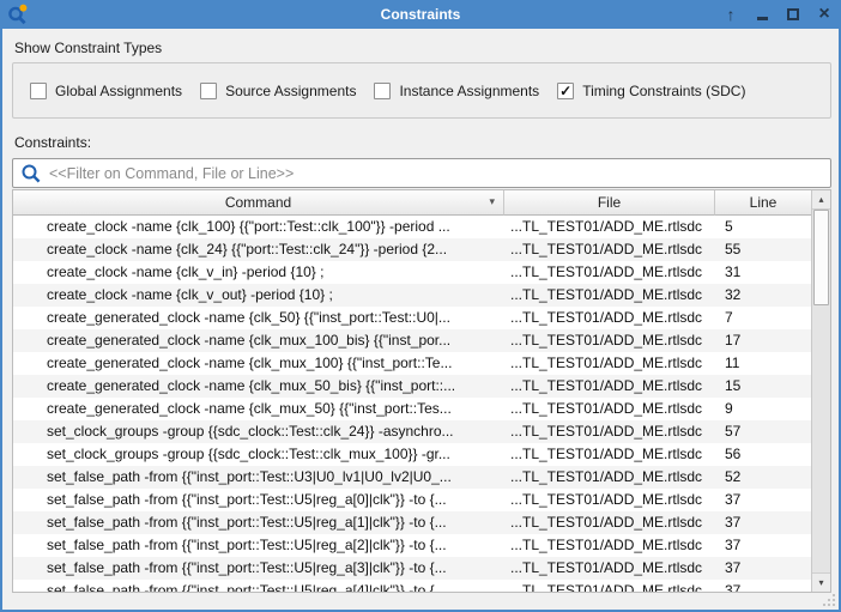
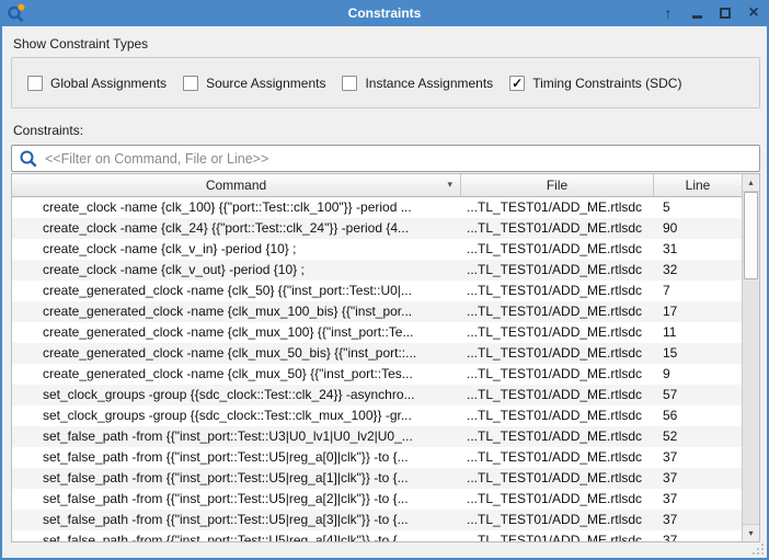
  Constraints
  ↑
  ×
  Show Constraint Types
  Global Assignments
  Source Assignments
  Instance Assignments
  ✓
  Timing Constraints (SDC)
  Constraints:
  <<Filter on Command, File or Line>>
  Command
  ▾
  File
  Line
  create_clock -name {clk_100} {{"port::Test::clk_100"}} -period ...
  ...TL_TEST01/ADD_ME.rtlsdc
  5
- create_clock -name {clk_24} {{"port::Test::clk_24"}} -period {2...
+ create_clock -name {clk_24} {{"port::Test::clk_24"}} -period {4...
  ...TL_TEST01/ADD_ME.rtlsdc
- 55
+ 90
  create_clock -name {clk_v_in} -period {10} ;
  ...TL_TEST01/ADD_ME.rtlsdc
  31
  create_clock -name {clk_v_out} -period {10} ;
  ...TL_TEST01/ADD_ME.rtlsdc
  32
  create_generated_clock -name {clk_50} {{"inst_port::Test::U0|...
  ...TL_TEST01/ADD_ME.rtlsdc
  7
  create_generated_clock -name {clk_mux_100_bis} {{"inst_por...
  ...TL_TEST01/ADD_ME.rtlsdc
  17
  create_generated_clock -name {clk_mux_100} {{"inst_port::Te...
  ...TL_TEST01/ADD_ME.rtlsdc
  11
  create_generated_clock -name {clk_mux_50_bis} {{"inst_port::...
  ...TL_TEST01/ADD_ME.rtlsdc
  15
  create_generated_clock -name {clk_mux_50} {{"inst_port::Tes...
  ...TL_TEST01/ADD_ME.rtlsdc
  9
  set_clock_groups -group {{sdc_clock::Test::clk_24}} -asynchro...
  ...TL_TEST01/ADD_ME.rtlsdc
  57
  set_clock_groups -group {{sdc_clock::Test::clk_mux_100}} -gr...
  ...TL_TEST01/ADD_ME.rtlsdc
  56
  set_false_path -from {{"inst_port::Test::U3|U0_lv1|U0_lv2|U0_...
  ...TL_TEST01/ADD_ME.rtlsdc
  52
  set_false_path -from {{"inst_port::Test::U5|reg_a[0]|clk"}} -to {...
  ...TL_TEST01/ADD_ME.rtlsdc
  37
  set_false_path -from {{"inst_port::Test::U5|reg_a[1]|clk"}} -to {...
  ...TL_TEST01/ADD_ME.rtlsdc
  37
  set_false_path -from {{"inst_port::Test::U5|reg_a[2]|clk"}} -to {...
  ...TL_TEST01/ADD_ME.rtlsdc
  37
  set_false_path -from {{"inst_port::Test::U5|reg_a[3]|clk"}} -to {...
  ...TL_TEST01/ADD_ME.rtlsdc
  37
  set_false_path -from {{"inst_port::Test::U5|reg_a[4]|clk"}} -to {...
  ...TL_TEST01/ADD_ME.rtlsdc
  37
  ▴
  ▾
